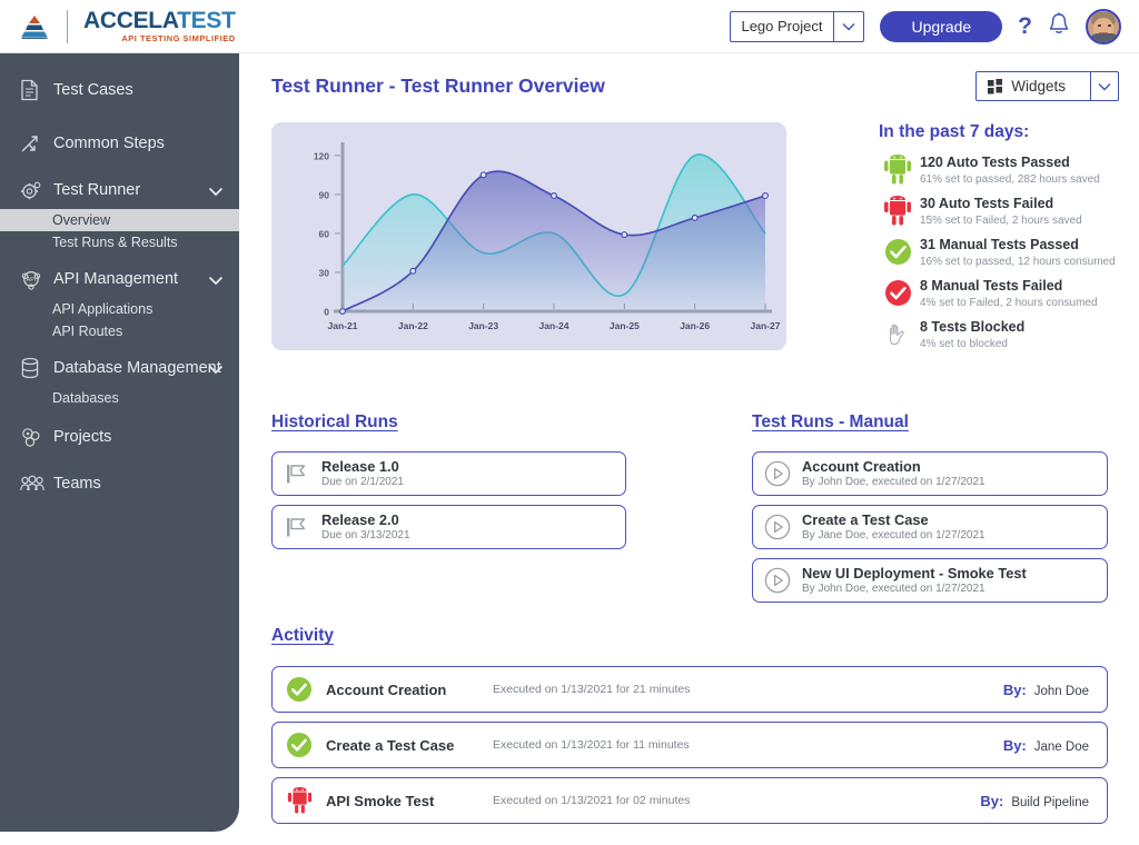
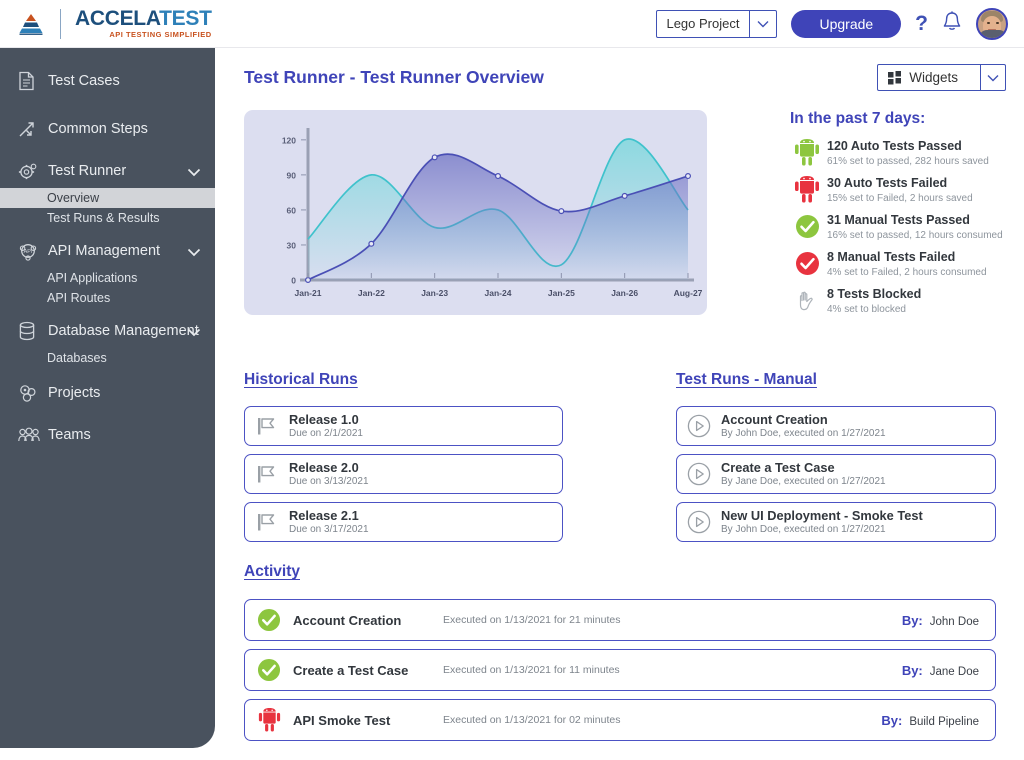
  ACCELATEST
  API TESTING SIMPLIFIED
  Lego Project
  Upgrade
  ?
  Test Cases
  Common Steps
  Test Runner
  Overview
  Test Runs & Results
  API Management
  API Applications
  API Routes
  Database Managemet
  Databases
  Projects
  Teams
  Test Runner - Test Runner Overview
  Widgets
  0
  30
  60
  90
  120
  Jan-21
  Jan-22
  Jan-23
  Jan-24
  Jan-25
  Jan-26
- Jan-27
+ Aug-27
  In the past 7 days:
  120 Auto Tests Passed
  61% set to passed, 282 hours saved
  30 Auto Tests Failed
  15% set to Failed, 2 hours saved
  31 Manual Tests Passed
  16% set to passed, 12 hours consumed
  8 Manual Tests Failed
  4% set to Failed, 2 hours consumed
  8 Tests Blocked
  4% set to blocked
  Historical Runs
  Release 1.0
  Due on 2/1/2021
  Release 2.0
  Due on 3/13/2021
+ Release 2.1
+ Due on 3/17/2021
  Test Runs - Manual
  Account Creation
  By John Doe, executed on 1/27/2021
  Create a Test Case
  By Jane Doe, executed on 1/27/2021
  New UI Deployment - Smoke Test
  By John Doe, executed on 1/27/2021
  Activity
  Account Creation
  Executed on 1/13/2021 for 21 minutes
  By:
  John Doe
  Create a Test Case
  Executed on 1/13/2021 for 11 minutes
  By:
  Jane Doe
  API Smoke Test
  Executed on 1/13/2021 for 02 minutes
  By:
  Build Pipeline
